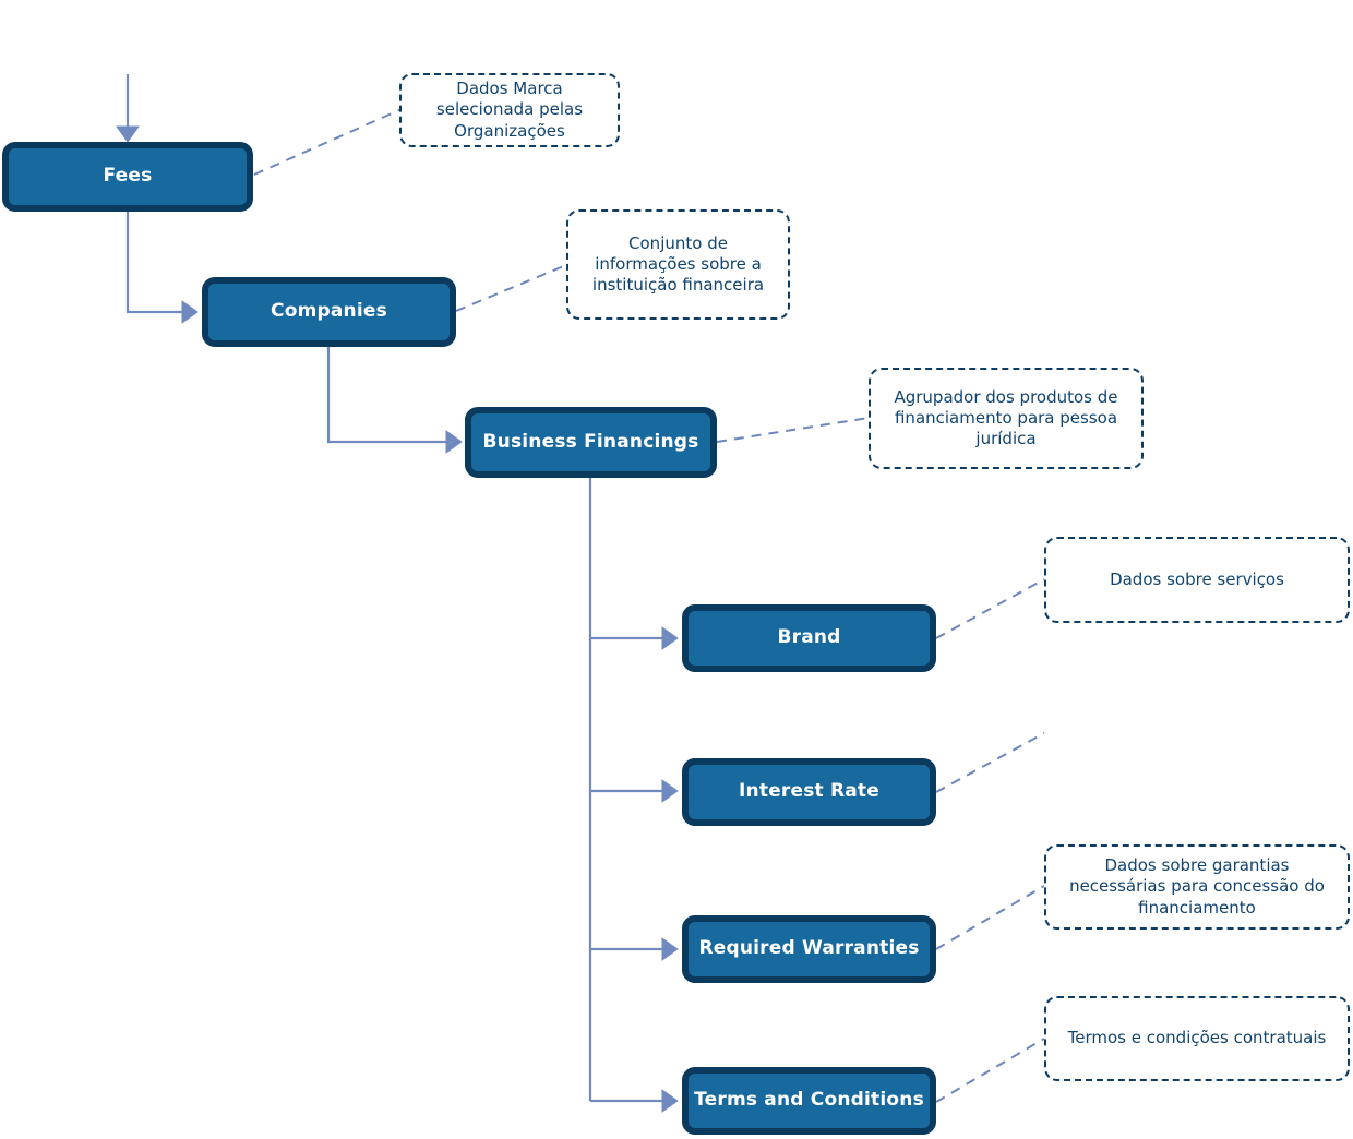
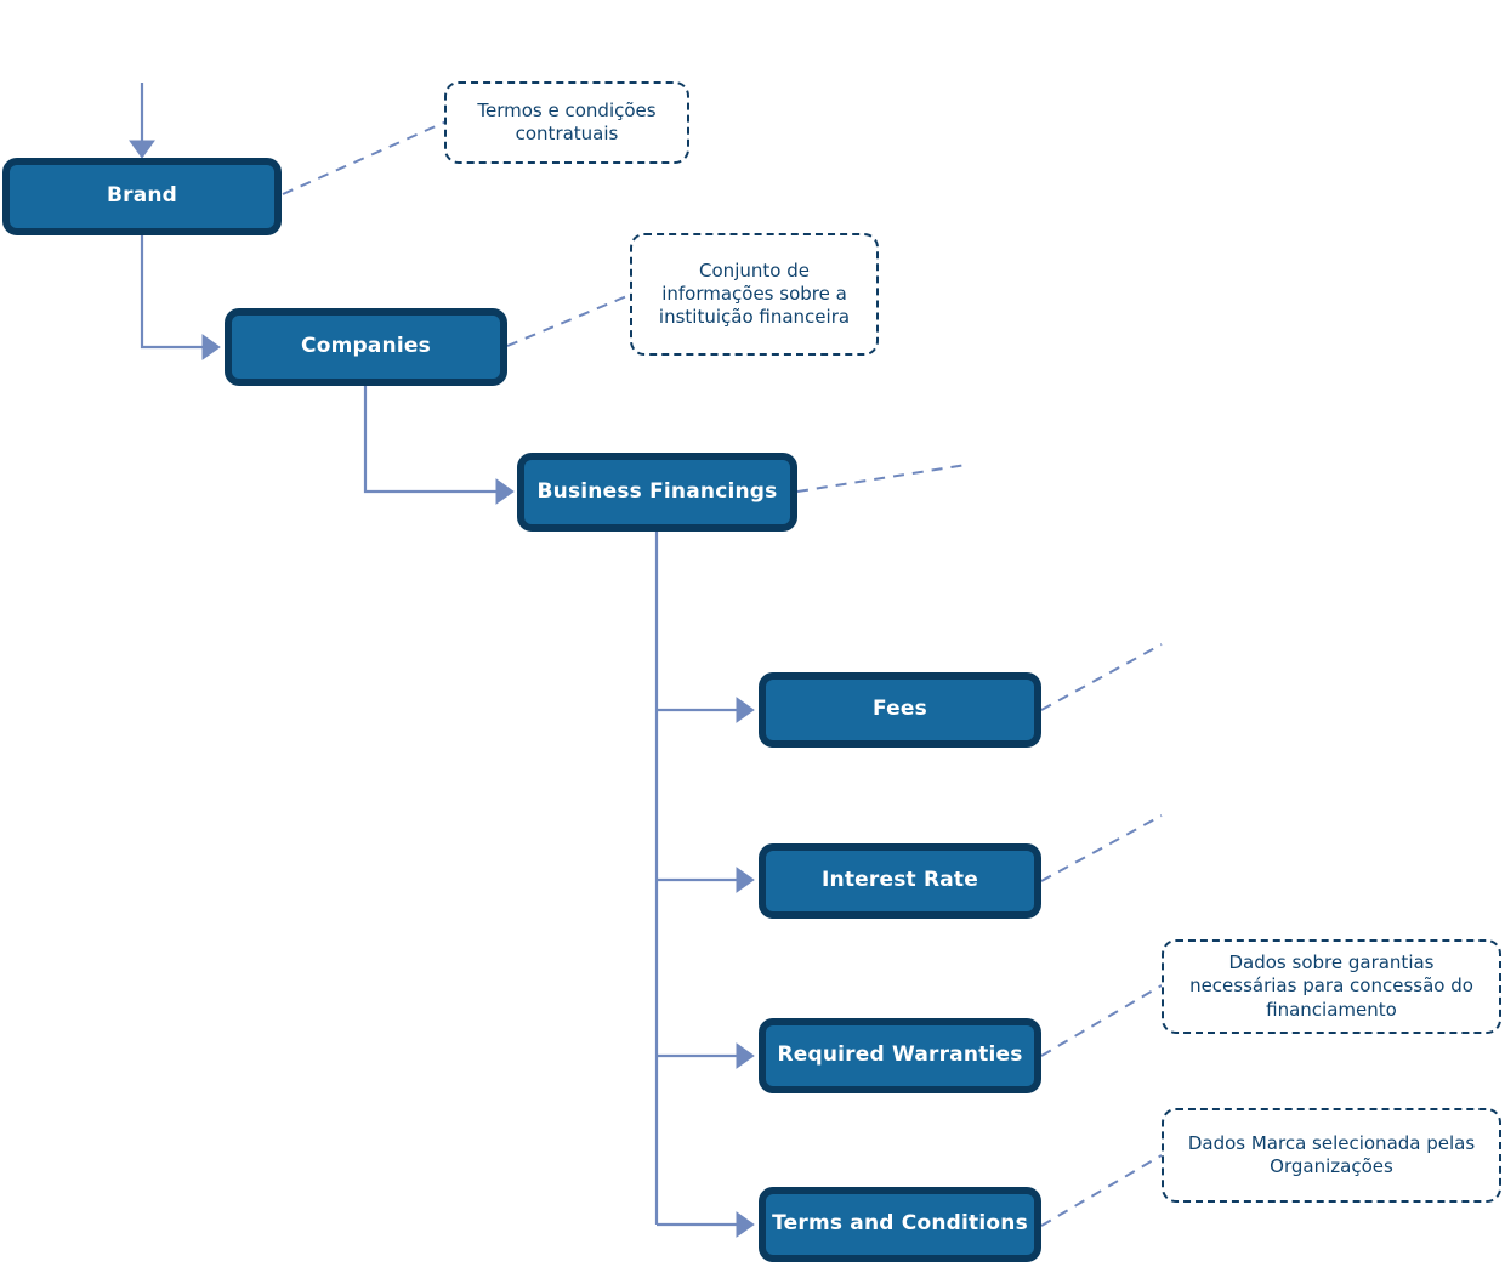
- Fees
+ Brand
  Companies
  Business Financings
- Brand
+ Fees
  Interest Rate
  Required Warranties
  Terms and Conditions
- Dados Marca selecionada pelas Organizações
+ Termos e condições contratuais
  Conjunto de informações sobre a instituição financeira
- Agrupador dos produtos de financiamento para pessoa jurídica
- Dados sobre serviços
  Dados sobre garantias necessárias para concessão do financiamento
- Termos e condições contratuais
+ Dados Marca selecionada pelas Organizações
